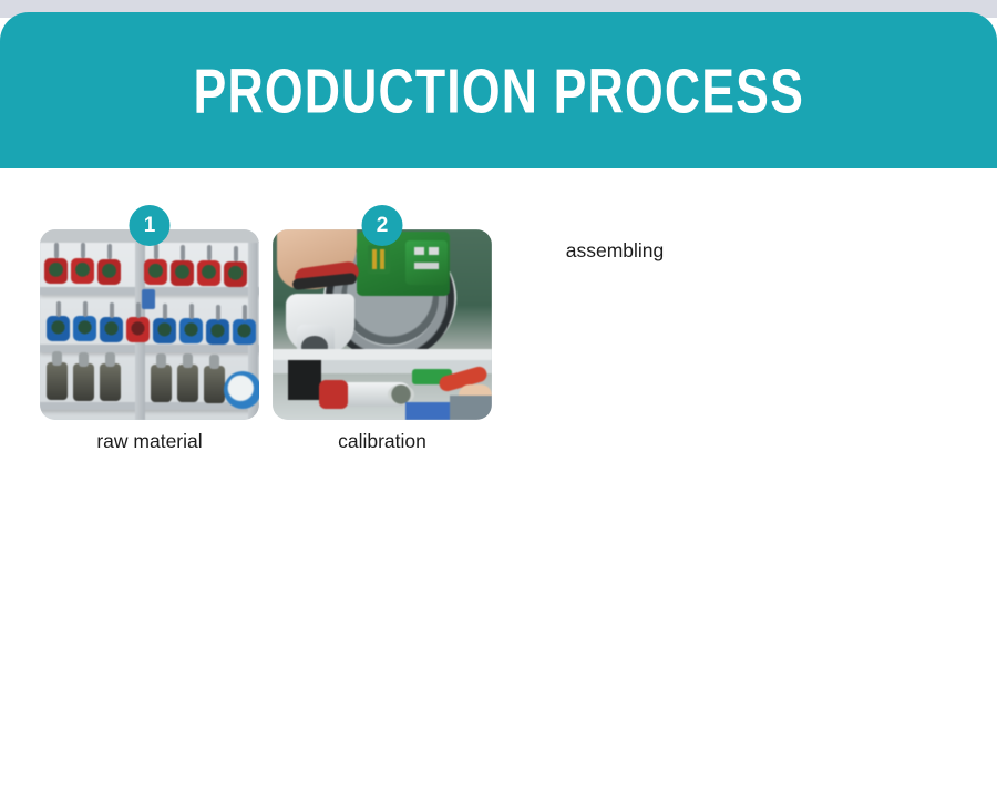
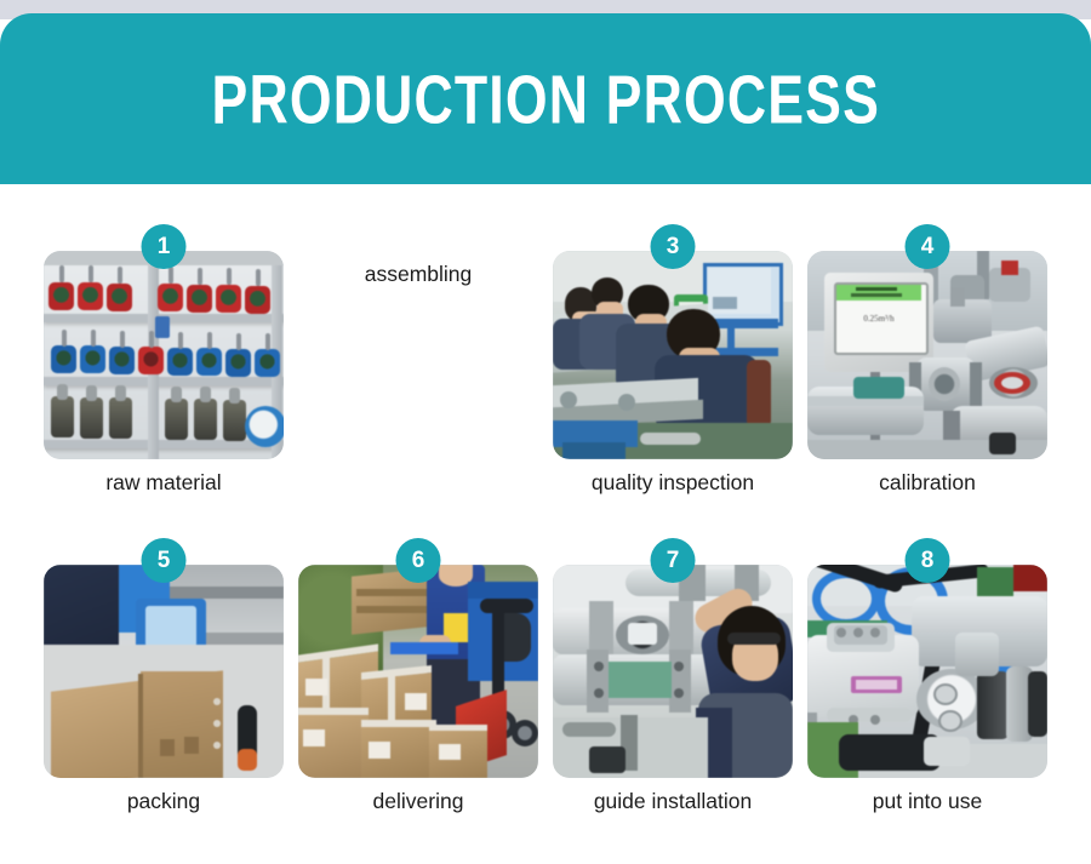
  PRODUCTION PROCESS
  1
  raw material
- 2
- calibration
+ assembling
+ 3
+ quality inspection
+ 0.25m³/h
+ 4
- assembling
+ calibration
+ 5
+ packing
+ 6
+ delivering
+ 7
+ guide installation
+ 8
+ put into use
